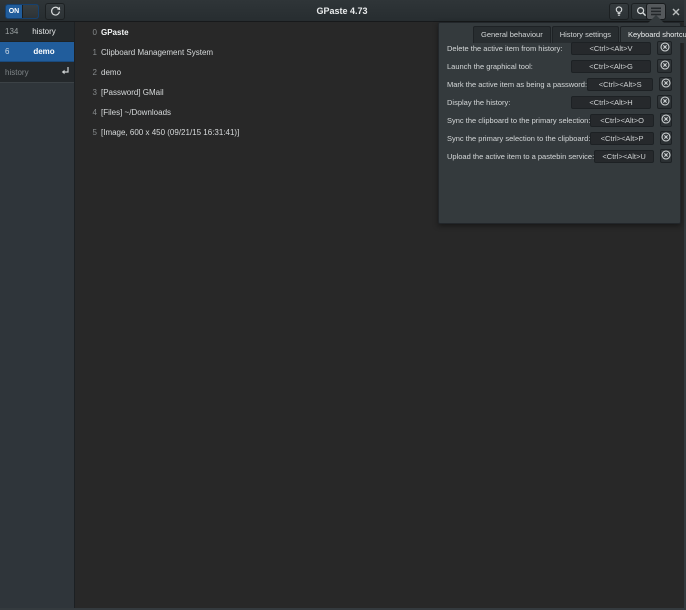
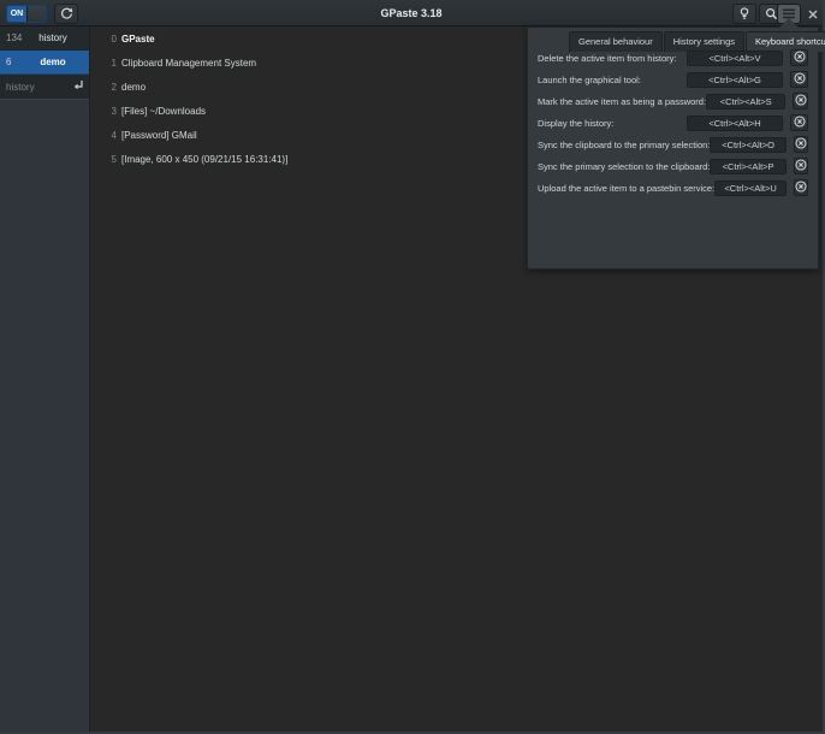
- GPaste 4.73
+ GPaste 3.18
  134
  history
  6
  demo
  history
  0
  GPaste
  1
  Clipboard Management System
  2
  demo
  3
- [Password] GMail
+ [Files] ~/Downloads
  4
- [Files] ~/Downloads
+ [Password] GMail
  5
  [Image, 600 x 450 (09/21/15 16:31:41)]
  General behaviour
  History settings
  Keyboard shortcu
  Delete the active item from history:
  <Ctrl><Alt>V
  Launch the graphical tool:
  <Ctrl><Alt>G
  Mark the active item as being a password:
  <Ctrl><Alt>S
  Display the history:
  <Ctrl><Alt>H
  Sync the clipboard to the primary selection:
  <Ctrl><Alt>O
  Sync the primary selection to the clipboard:
  <Ctrl><Alt>P
  Upload the active item to a pastebin service:
  <Ctrl><Alt>U
